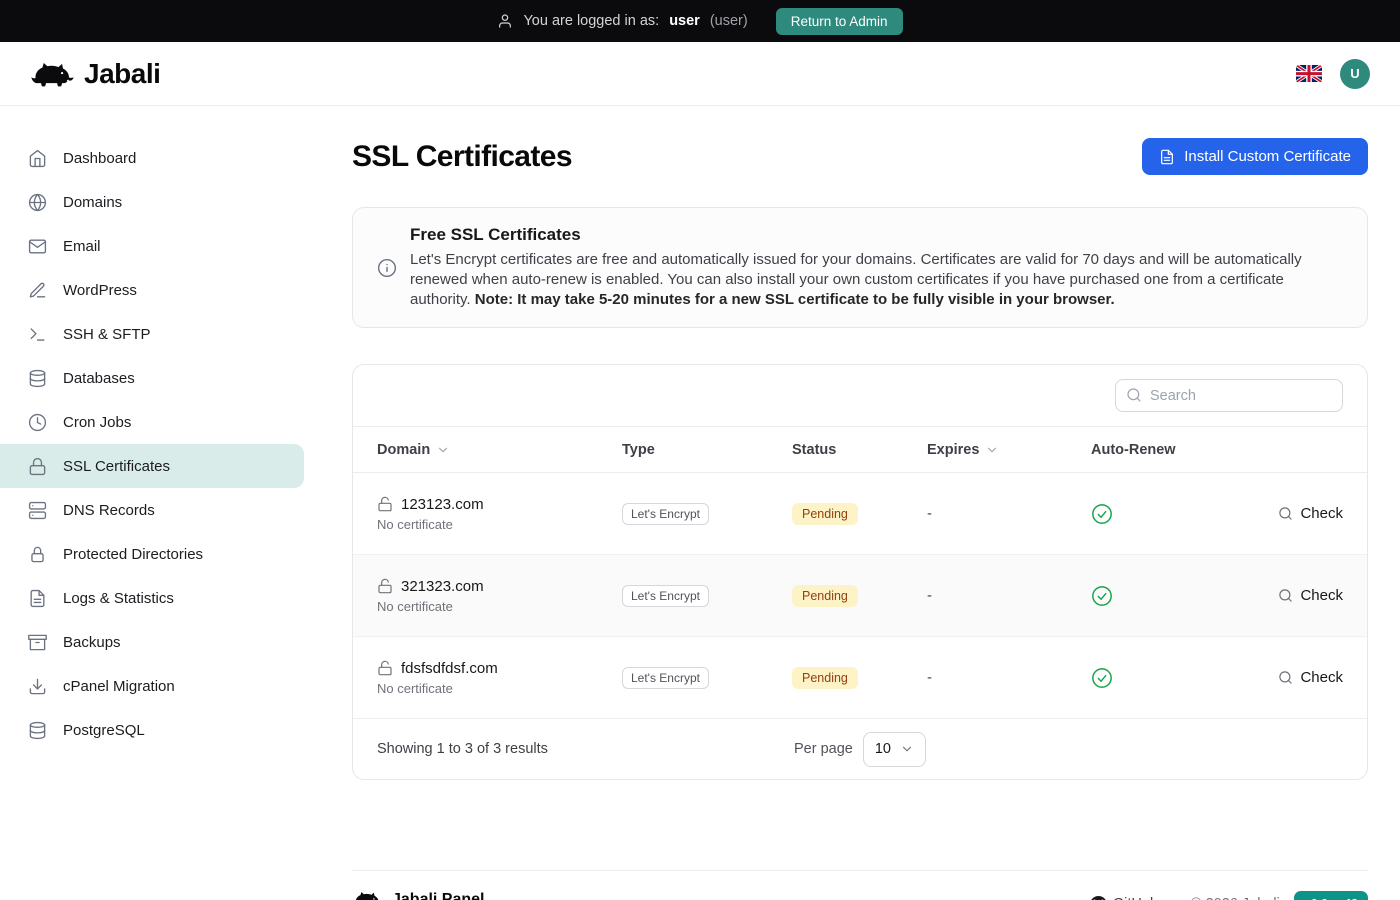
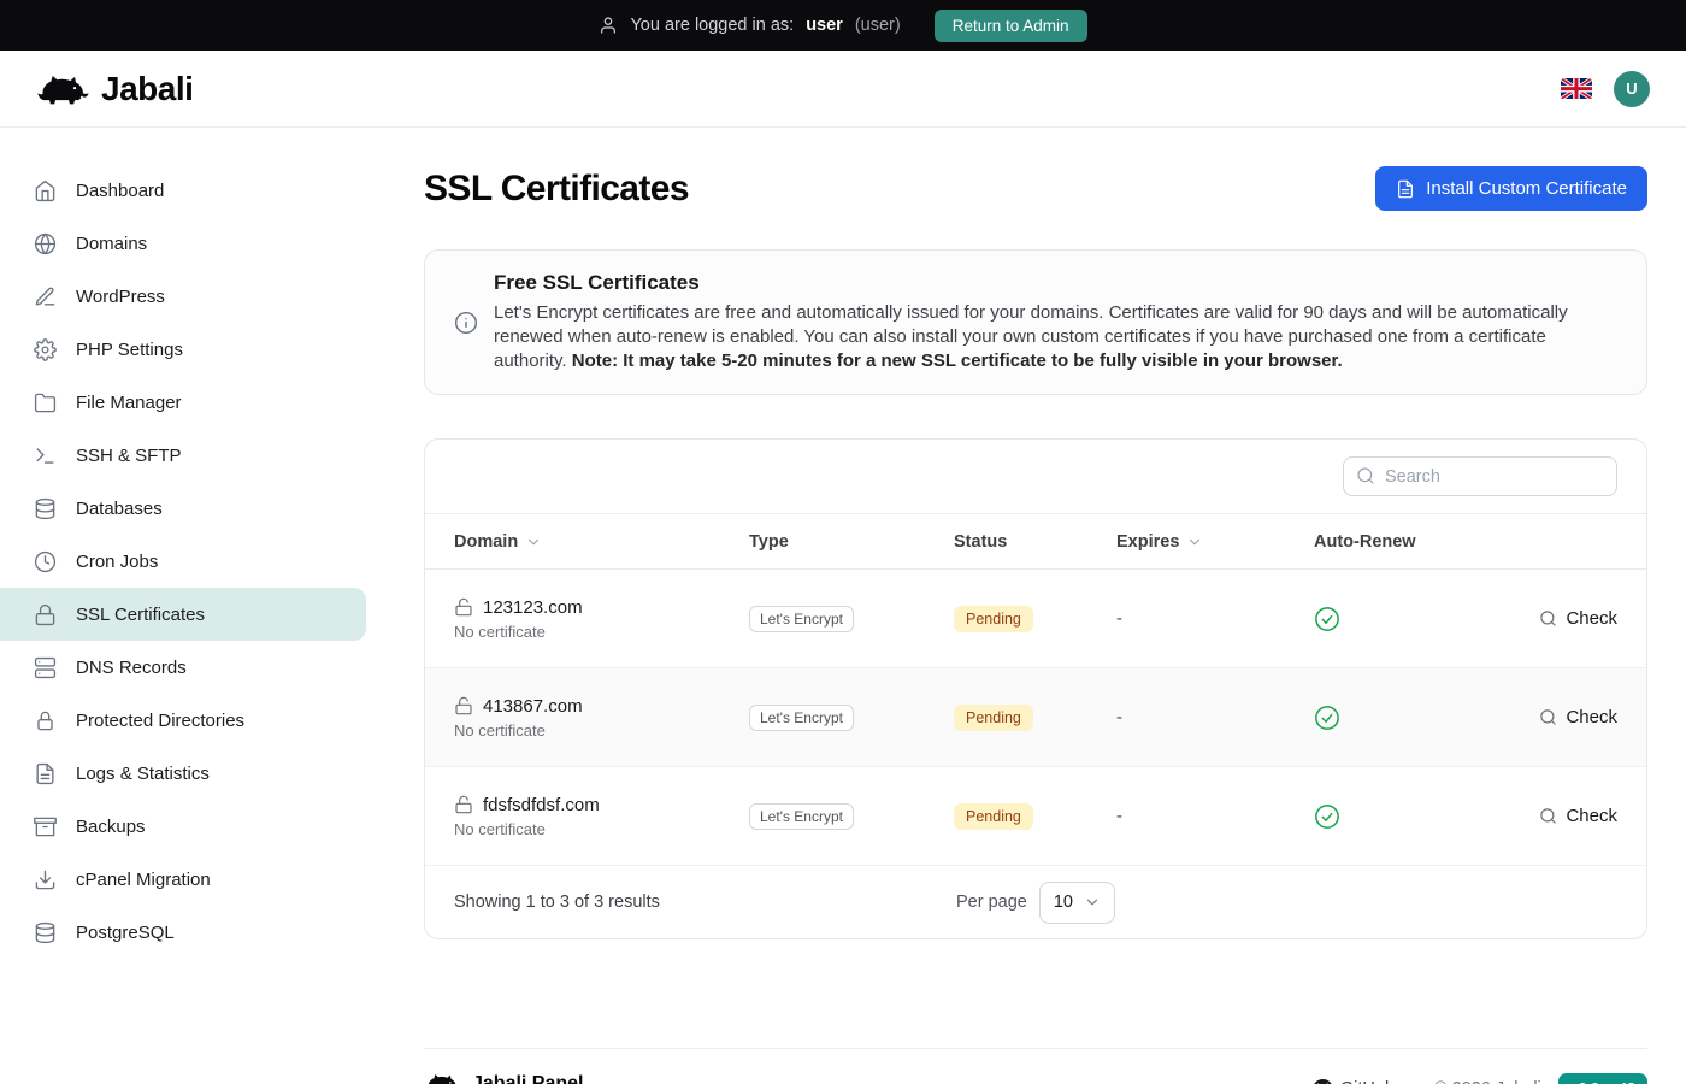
  You are logged in as:
  user
  (user)
  Return to Admin
  Jabali
  U
  Dashboard
  Domains
- Email
  WordPress
+ PHP Settings
+ File Manager
  SSH & SFTP
  Databases
  Cron Jobs
  SSL Certificates
  DNS Records
  Protected Directories
  Logs & Statistics
  Backups
  cPanel Migration
  PostgreSQL
  SSL Certificates
  Install Custom Certificate
  Free SSL Certificates
- Let's Encrypt certificates are free and automatically issued for your domains. Certificates are valid for 70 days and will be automatically renewed when auto-renew is enabled. You can also install your own custom certificates if you have purchased one from a certificate authority. Note: It may take 5-20 minutes for a new SSL certificate to be fully visible in your browser.
+ Let's Encrypt certificates are free and automatically issued for your domains. Certificates are valid for 90 days and will be automatically renewed when auto-renew is enabled. You can also install your own custom certificates if you have purchased one from a certificate authority. Note: It may take 5-20 minutes for a new SSL certificate to be fully visible in your browser.
  Search
  Domain
  Type
  Status
  Expires
  Auto-Renew
  123123.com
  No certificate
  Let's Encrypt
  Pending
  -
  Check
- 321323.com
+ 413867.com
  No certificate
  Let's Encrypt
  Pending
  -
  Check
  fdsfsdfdsf.com
  No certificate
  Let's Encrypt
  Pending
  -
  Check
  Showing 1 to 3 of 3 results
  Per page
  10
  Jabali Panel
